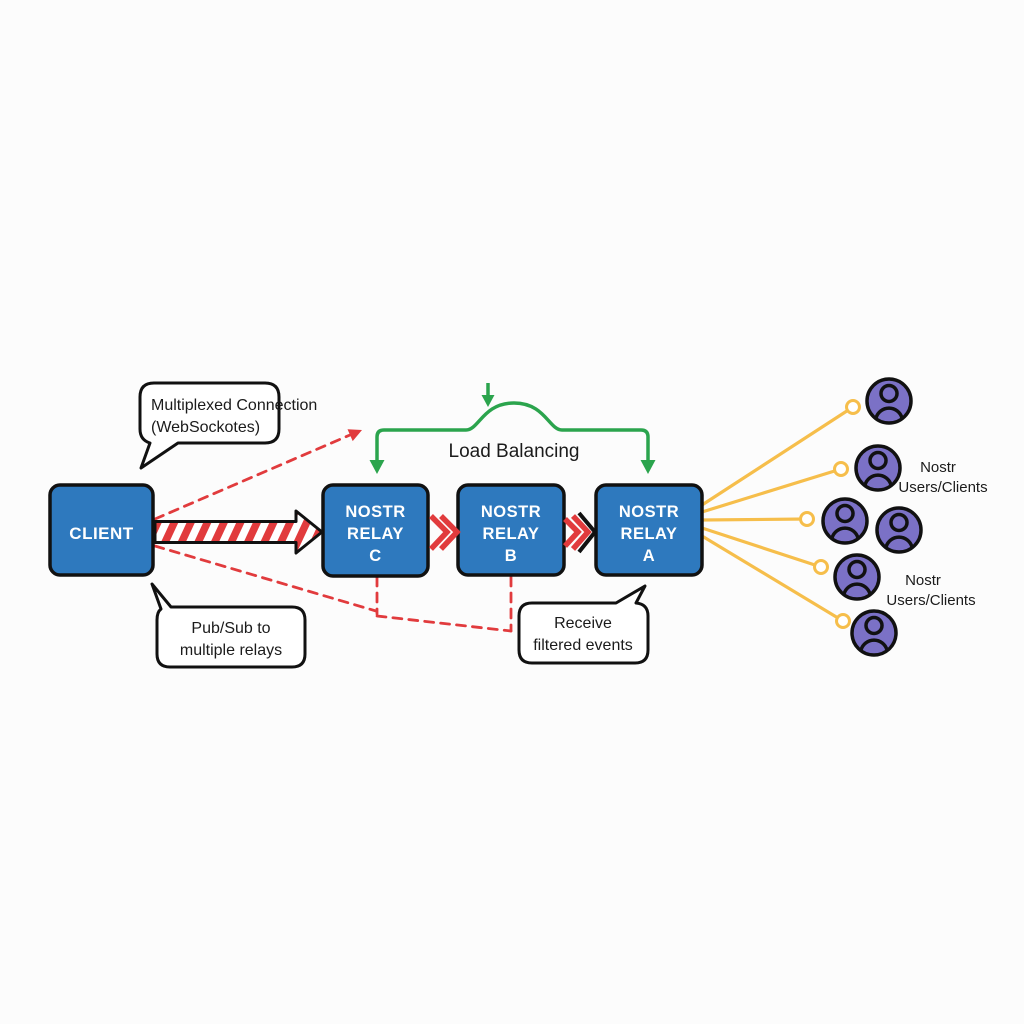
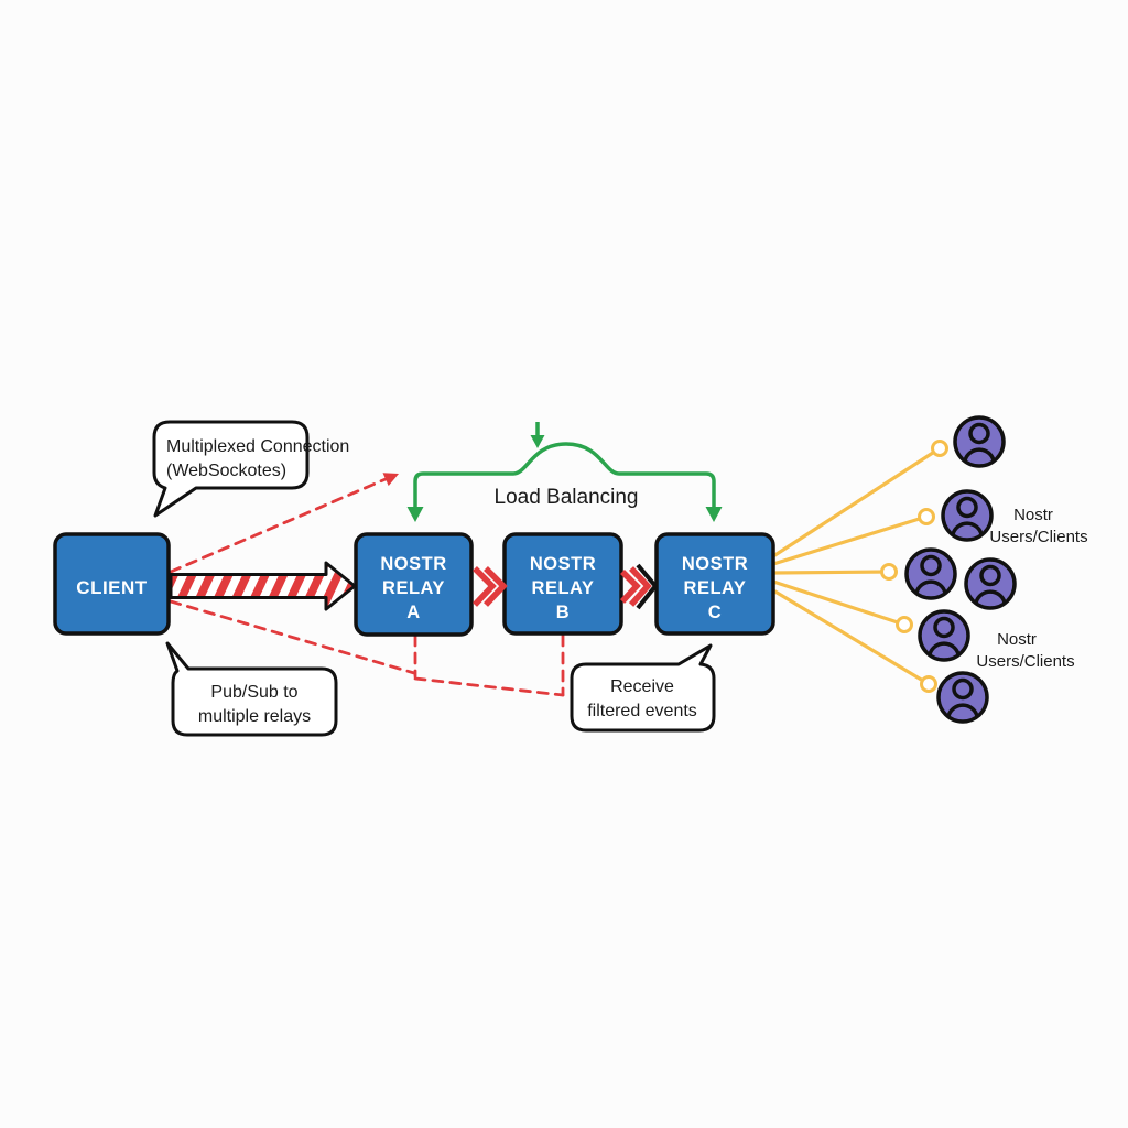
  CLIENT
  NOSTR
  RELAY
- C
+ A
  NOSTR
  RELAY
  B
  NOSTR
  RELAY
- A
+ C
  Load Balancing
  Multiplexed Connection
  (WebSockotes)
  Pub/Sub to
  multiple relays
  Receive
  filtered events
  Nostr
  Users/Clients
  Nostr
  Users/Clients
